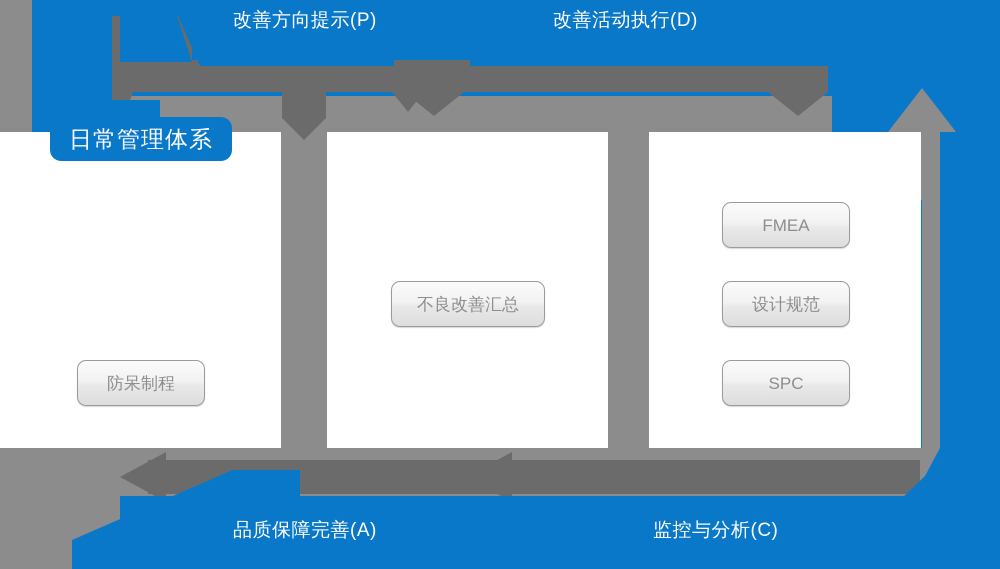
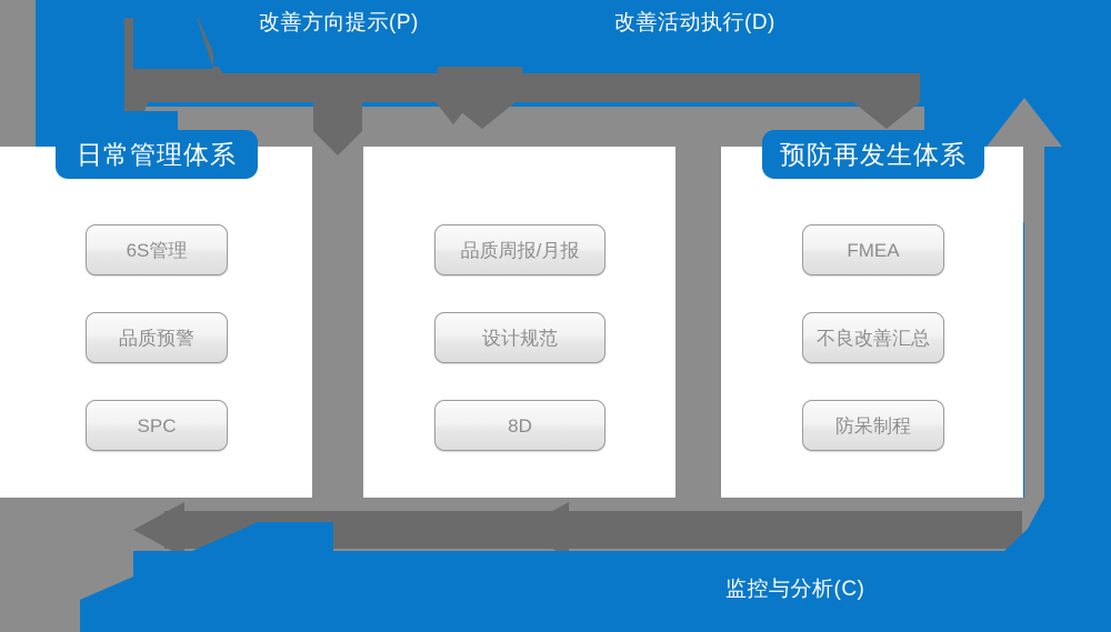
  改善方向提示(P)
  改善活动执行(D)
- 品质保障完善(A)
  监控与分析(C)
  日常管理体系
+ 预防再发生体系
+ 6S管理
+ 品质预警
- 防呆制程
+ SPC
+ 品质周报/月报
- 不良改善汇总
+ 设计规范
+ 8D
  FMEA
- 设计规范
+ 不良改善汇总
- SPC
+ 防呆制程
